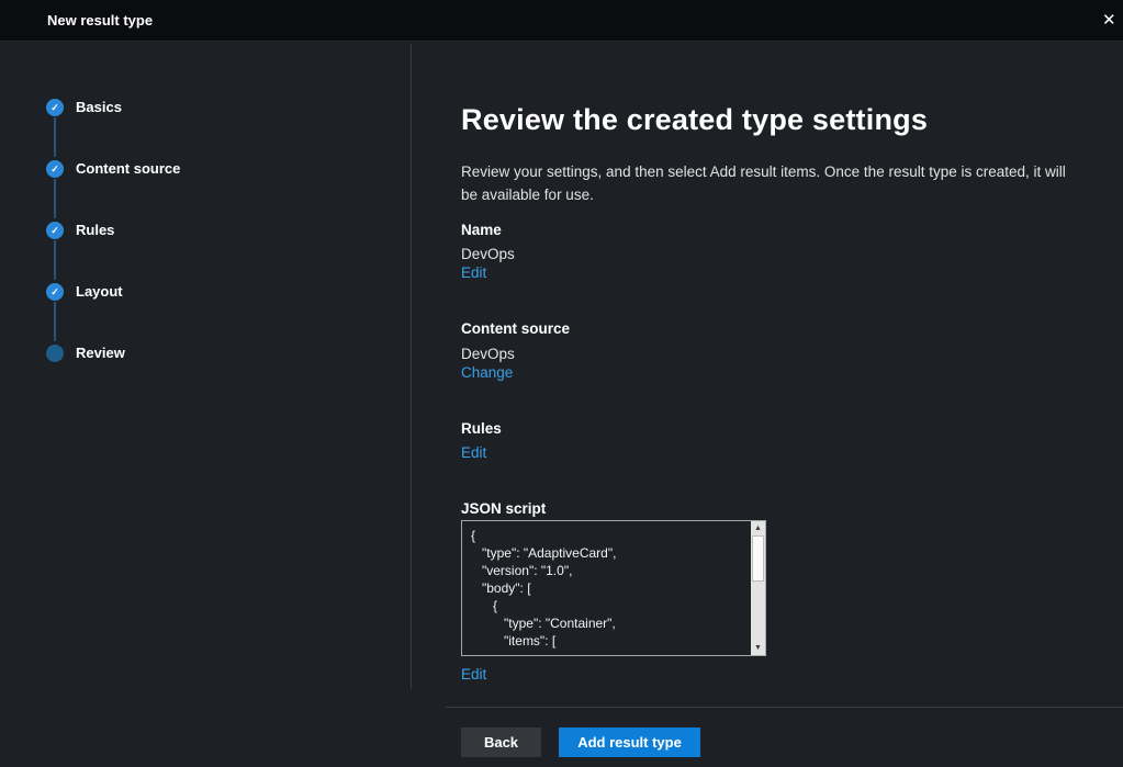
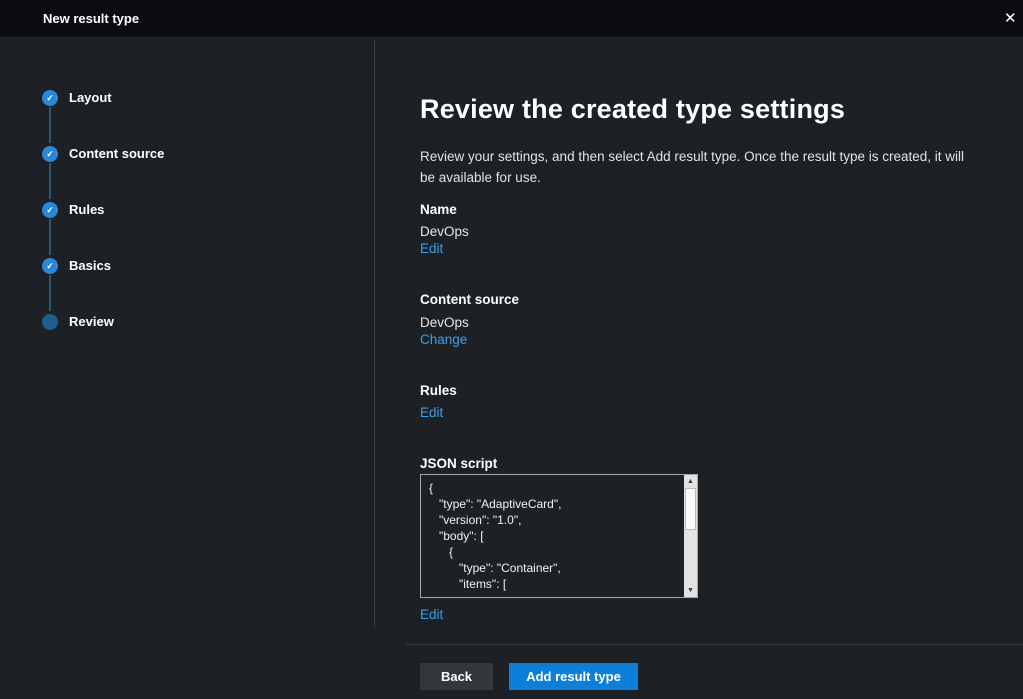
  New result type
  ✕
  ✓
- Basics
+ Layout
  ✓
  Content source
  ✓
  Rules
  ✓
- Layout
+ Basics
  Review
  Review the created type settings
- Review your settings, and then select Add result items. Once the result type is created, it will be available for use.
+ Review your settings, and then select Add result type. Once the result type is created, it will be available for use.
  Name
  DevOps
  Edit
  Content source
  DevOps
  Change
  Rules
  Edit
  JSON script
  {
  "type": "AdaptiveCard",
  "version": "1.0",
  "body": [
  {
  "type": "Container",
  "items": [
  Edit
  Back
  Add result type
